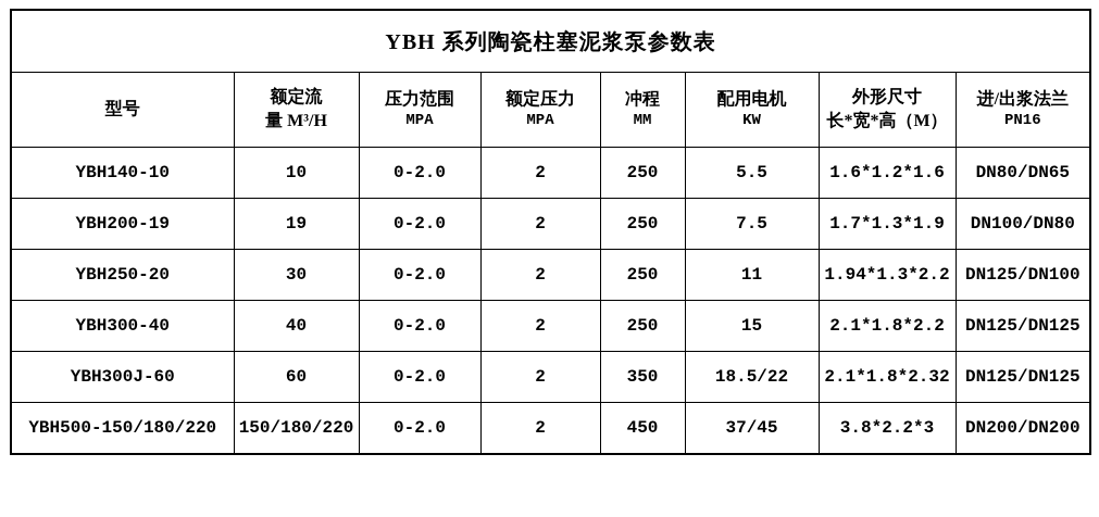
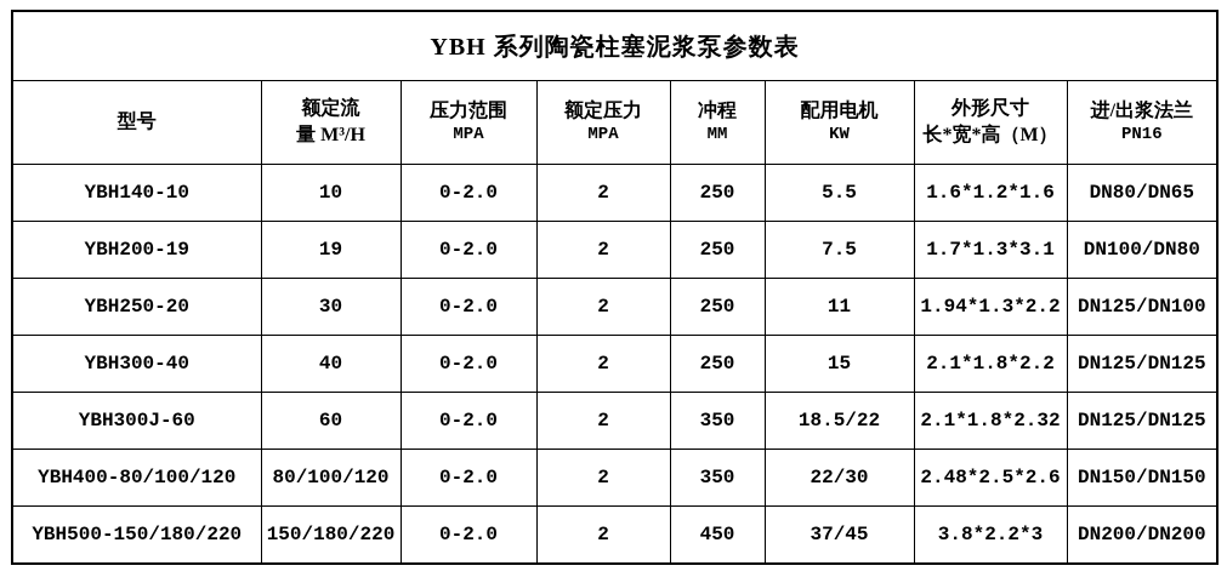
  YBH 系列陶瓷柱塞泥浆泵参数表
  型号	额定流 量 M³/H	压力范围 MPA	额定压力 MPA	冲程 MM	配用电机 KW	外形尺寸 长*宽*高（M）	进/出浆法兰 PN16
  YBH140-10	10	0-2.0	2	250	5.5	1.6*1.2*1.6	DN80/DN65
- YBH200-19	19	0-2.0	2	250	7.5	1.7*1.3*1.9	DN100/DN80
+ YBH200-19	19	0-2.0	2	250	7.5	1.7*1.3*3.1	DN100/DN80
  YBH250-20	30	0-2.0	2	250	11	1.94*1.3*2.2	DN125/DN100
  YBH300-40	40	0-2.0	2	250	15	2.1*1.8*2.2	DN125/DN125
  YBH300J-60	60	0-2.0	2	350	18.5/22	2.1*1.8*2.32	DN125/DN125
+ YBH400-80/100/120	80/100/120	0-2.0	2	350	22/30	2.48*2.5*2.6	DN150/DN150
  YBH500-150/180/220	150/180/220	0-2.0	2	450	37/45	3.8*2.2*3	DN200/DN200
